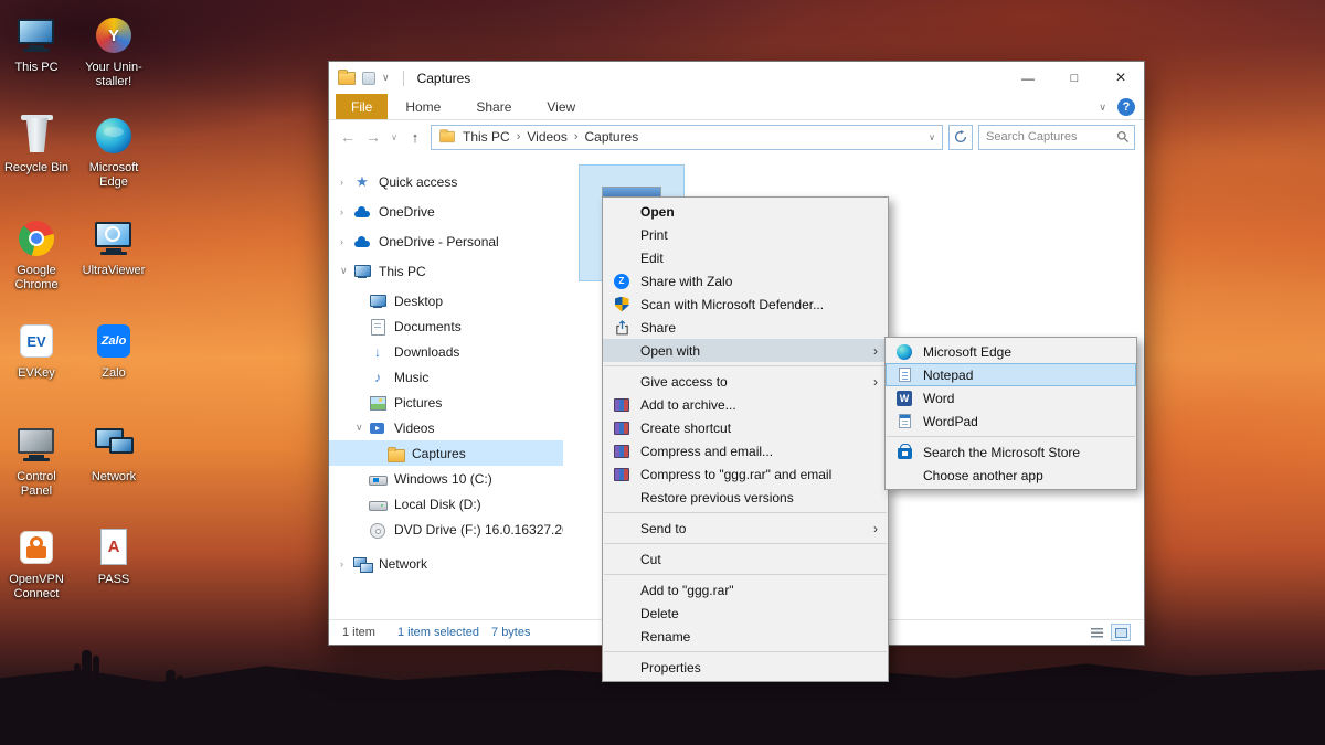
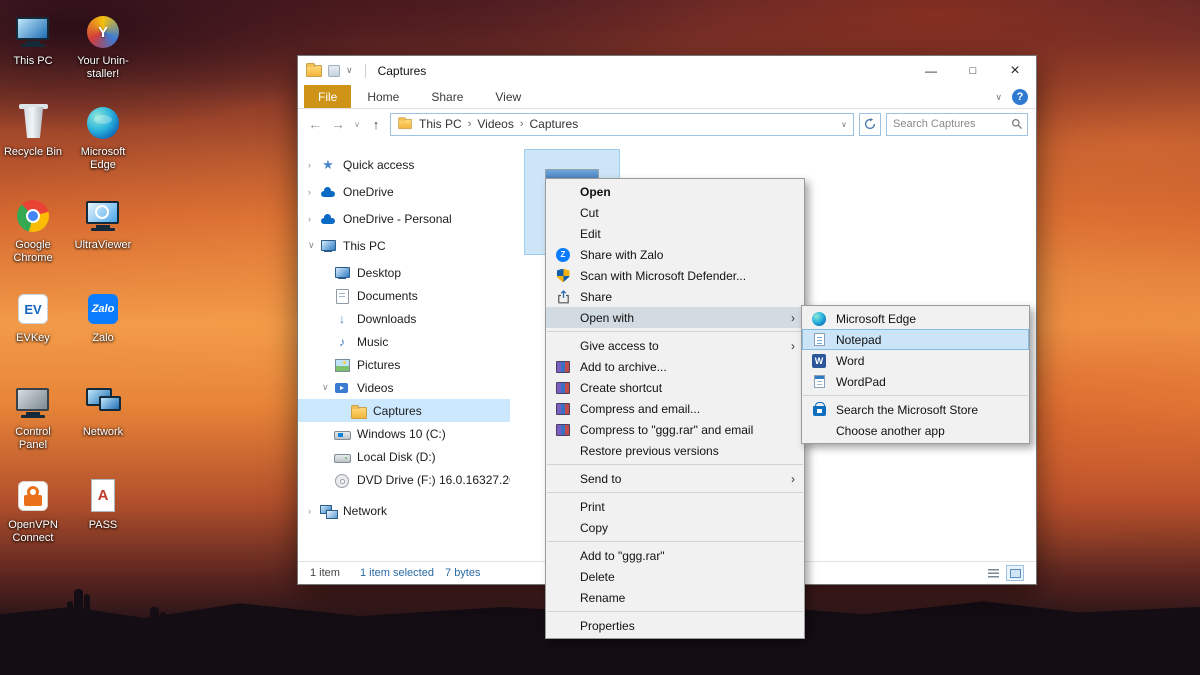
  This PC
  Recycle Bin
  Google Chrome
  EV
  EVKey
  Control Panel
  OpenVPN Connect
  Y
  Your Unin-staller!
  Microsoft Edge
  UltraViewer
  Zalo
  Zalo
  Network
  A
  PASS
  ∨
  Captures
  —
  □
  ×
  File
  Home
  Share
  View
  ∨
  ?
  ←
  →
  ∨
  ↑
  This PC
  ›
  Videos
  ›
  Captures
  ∨
  Search Captures
  ›
  ★
  Quick access
  ›
  OneDrive
  ›
  OneDrive - Personal
  ∨
  This PC
  Desktop
  Documents
  ↓
  Downloads
  ♪
  Music
  Pictures
  ∨
  Videos
  Captures
  Windows 10 (C:)
  Local Disk (D:)
  DVD Drive (F:) 16.0.16327.2
  ›
  Network
  1 item
  1 item selected 7 bytes
  Open
- Print
+ Cut
  Edit
  Z
  Share with Zalo
  Scan with Microsoft Defender...
  Share
  Open with
  ›
  Give access to
  ›
  Add to archive...
  Create shortcut
  Compress and email...
  Compress to "ggg.rar" and email
  Restore previous versions
  Send to
  ›
- Cut
+ Print
+ Copy
  Add to "ggg.rar"
  Delete
  Rename
  Properties
  Microsoft Edge
  Notepad
  W
  Word
  WordPad
  Search the Microsoft Store
  Choose another app
